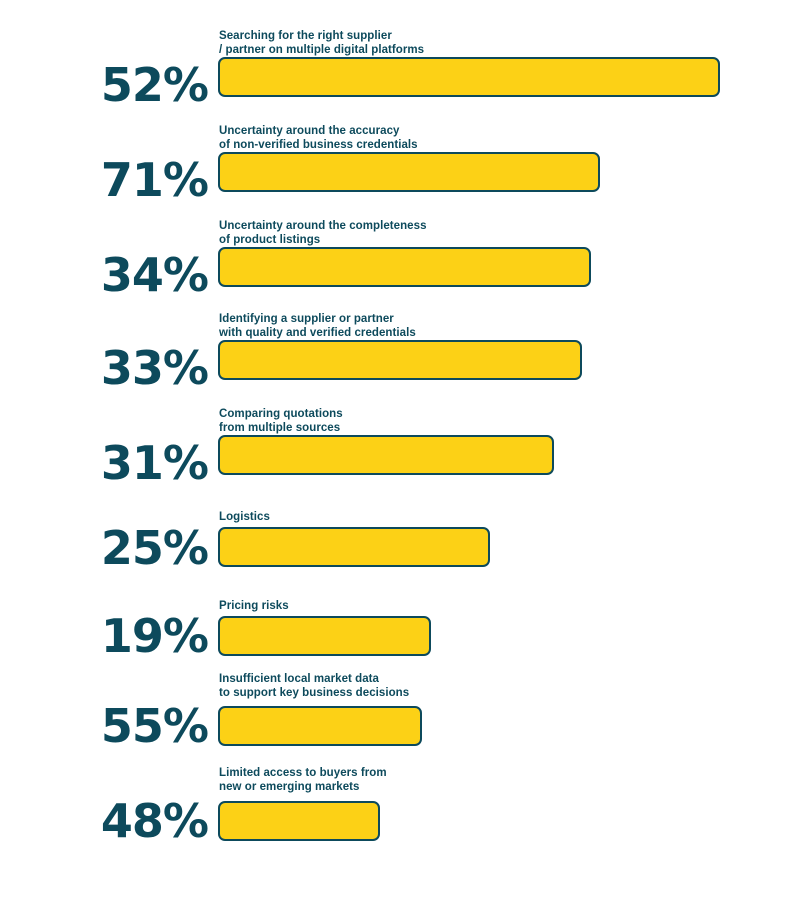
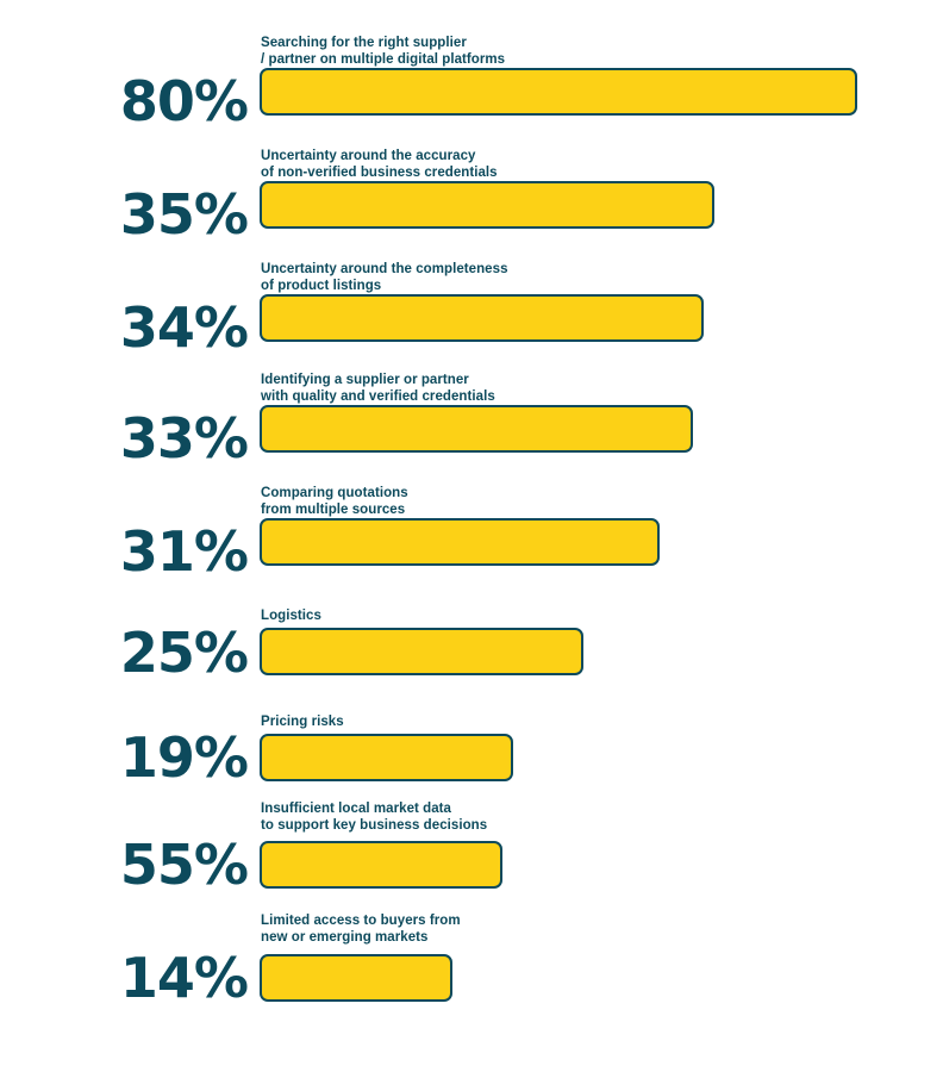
- 52%
+ 80%
  Searching for the right supplier
  / partner on multiple digital platforms
- 71%
+ 35%
  Uncertainty around the accuracy
  of non-verified business credentials
  34%
  Uncertainty around the completeness
  of product listings
  33%
  Identifying a supplier or partner
  with quality and verified credentials
  31%
  Comparing quotations
  from multiple sources
  25%
  Logistics
  19%
  Pricing risks
  55%
  Insufficient local market data
  to support key business decisions
- 48%
+ 14%
  Limited access to buyers from
  new or emerging markets
